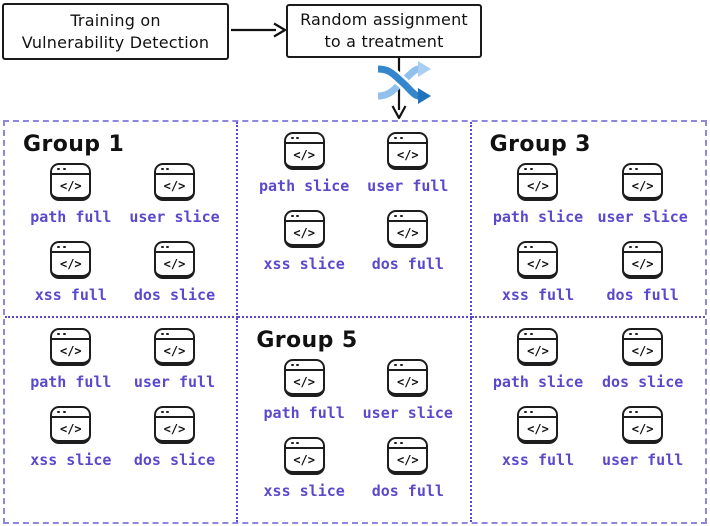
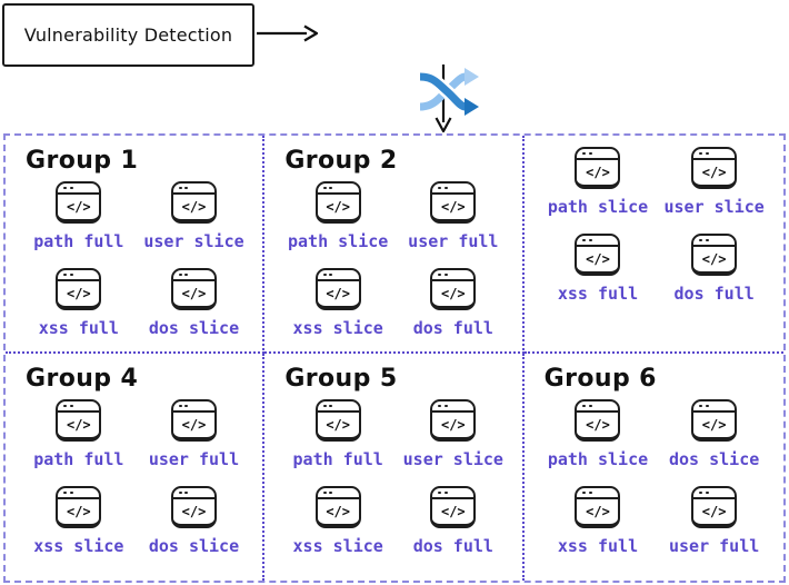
- Training on
  Vulnerability Detection
- Random assignment
- to a treatment
  Group 1
  </>
  path full
  </>
  user slice
  </>
  xss full
  </>
  dos slice
+ Group 2
  </>
  path slice
  </>
  user full
  </>
  xss slice
  </>
  dos full
- Group 3
  </>
  path slice
  </>
  user slice
  </>
  xss full
  </>
  dos full
+ Group 4
  </>
  path full
  </>
  user full
  </>
  xss slice
  </>
  dos slice
  Group 5
  </>
  path full
  </>
  user slice
  </>
  xss slice
  </>
  dos full
+ Group 6
  </>
  path slice
  </>
  dos slice
  </>
  xss full
  </>
  user full
